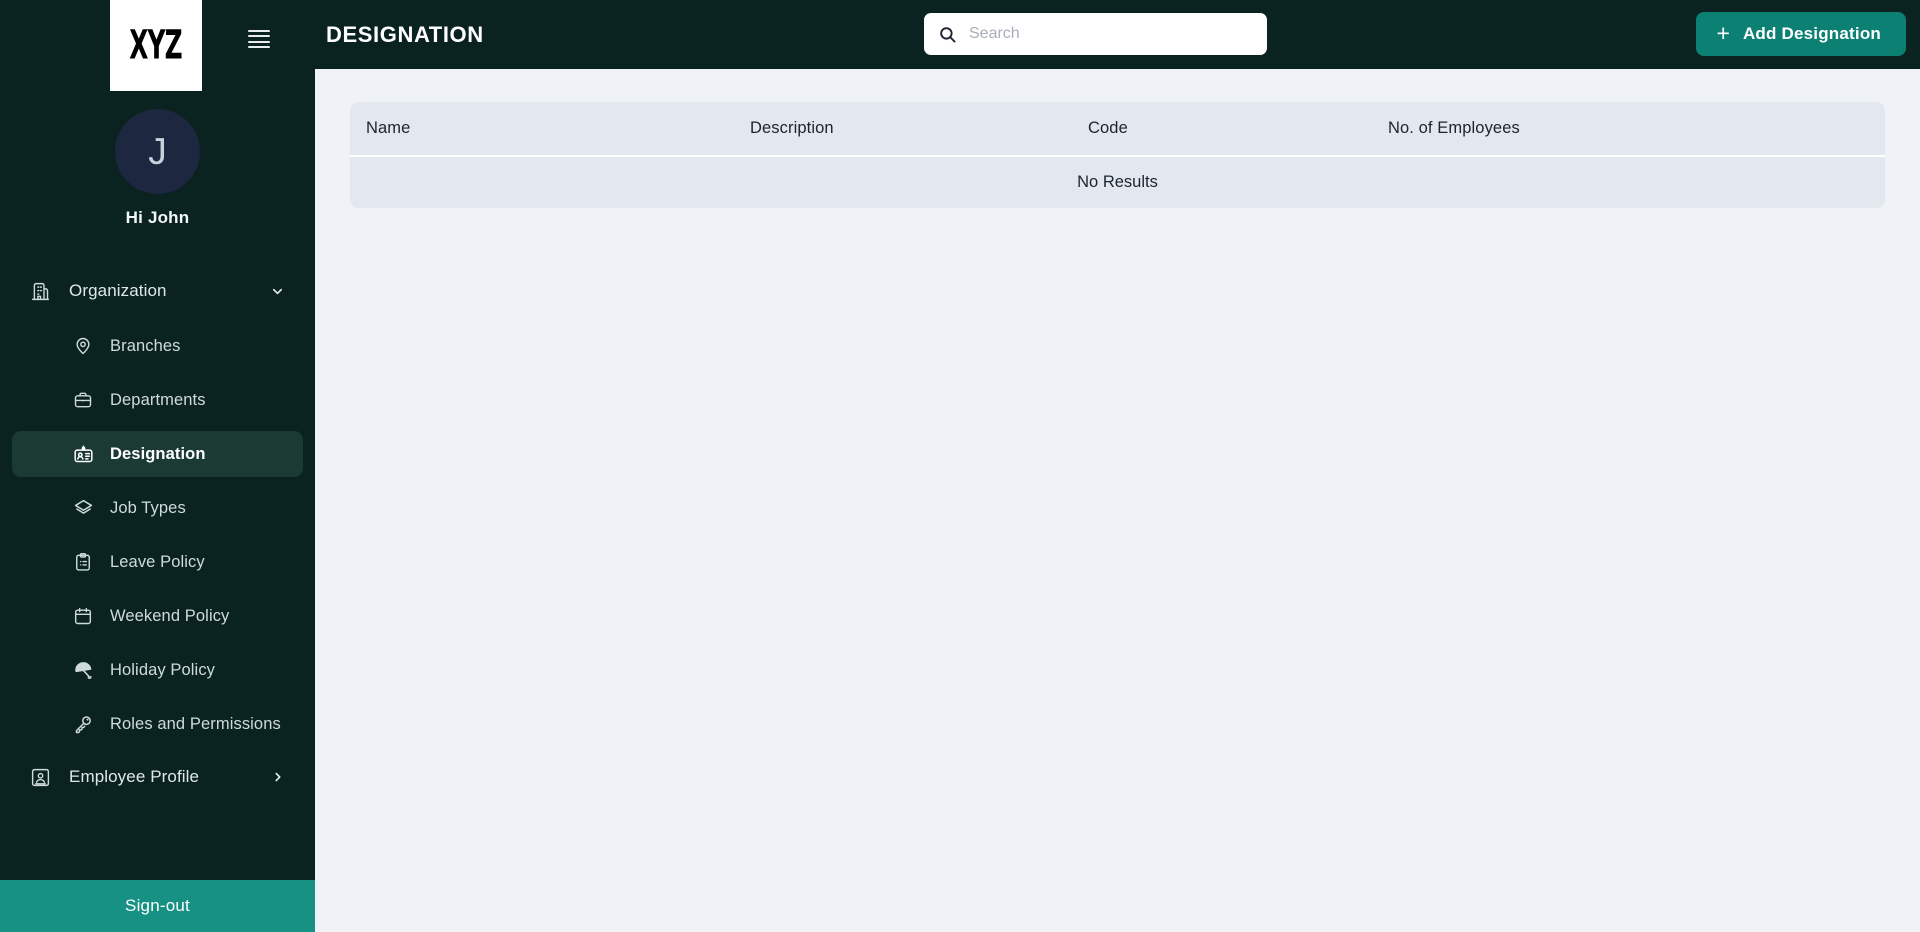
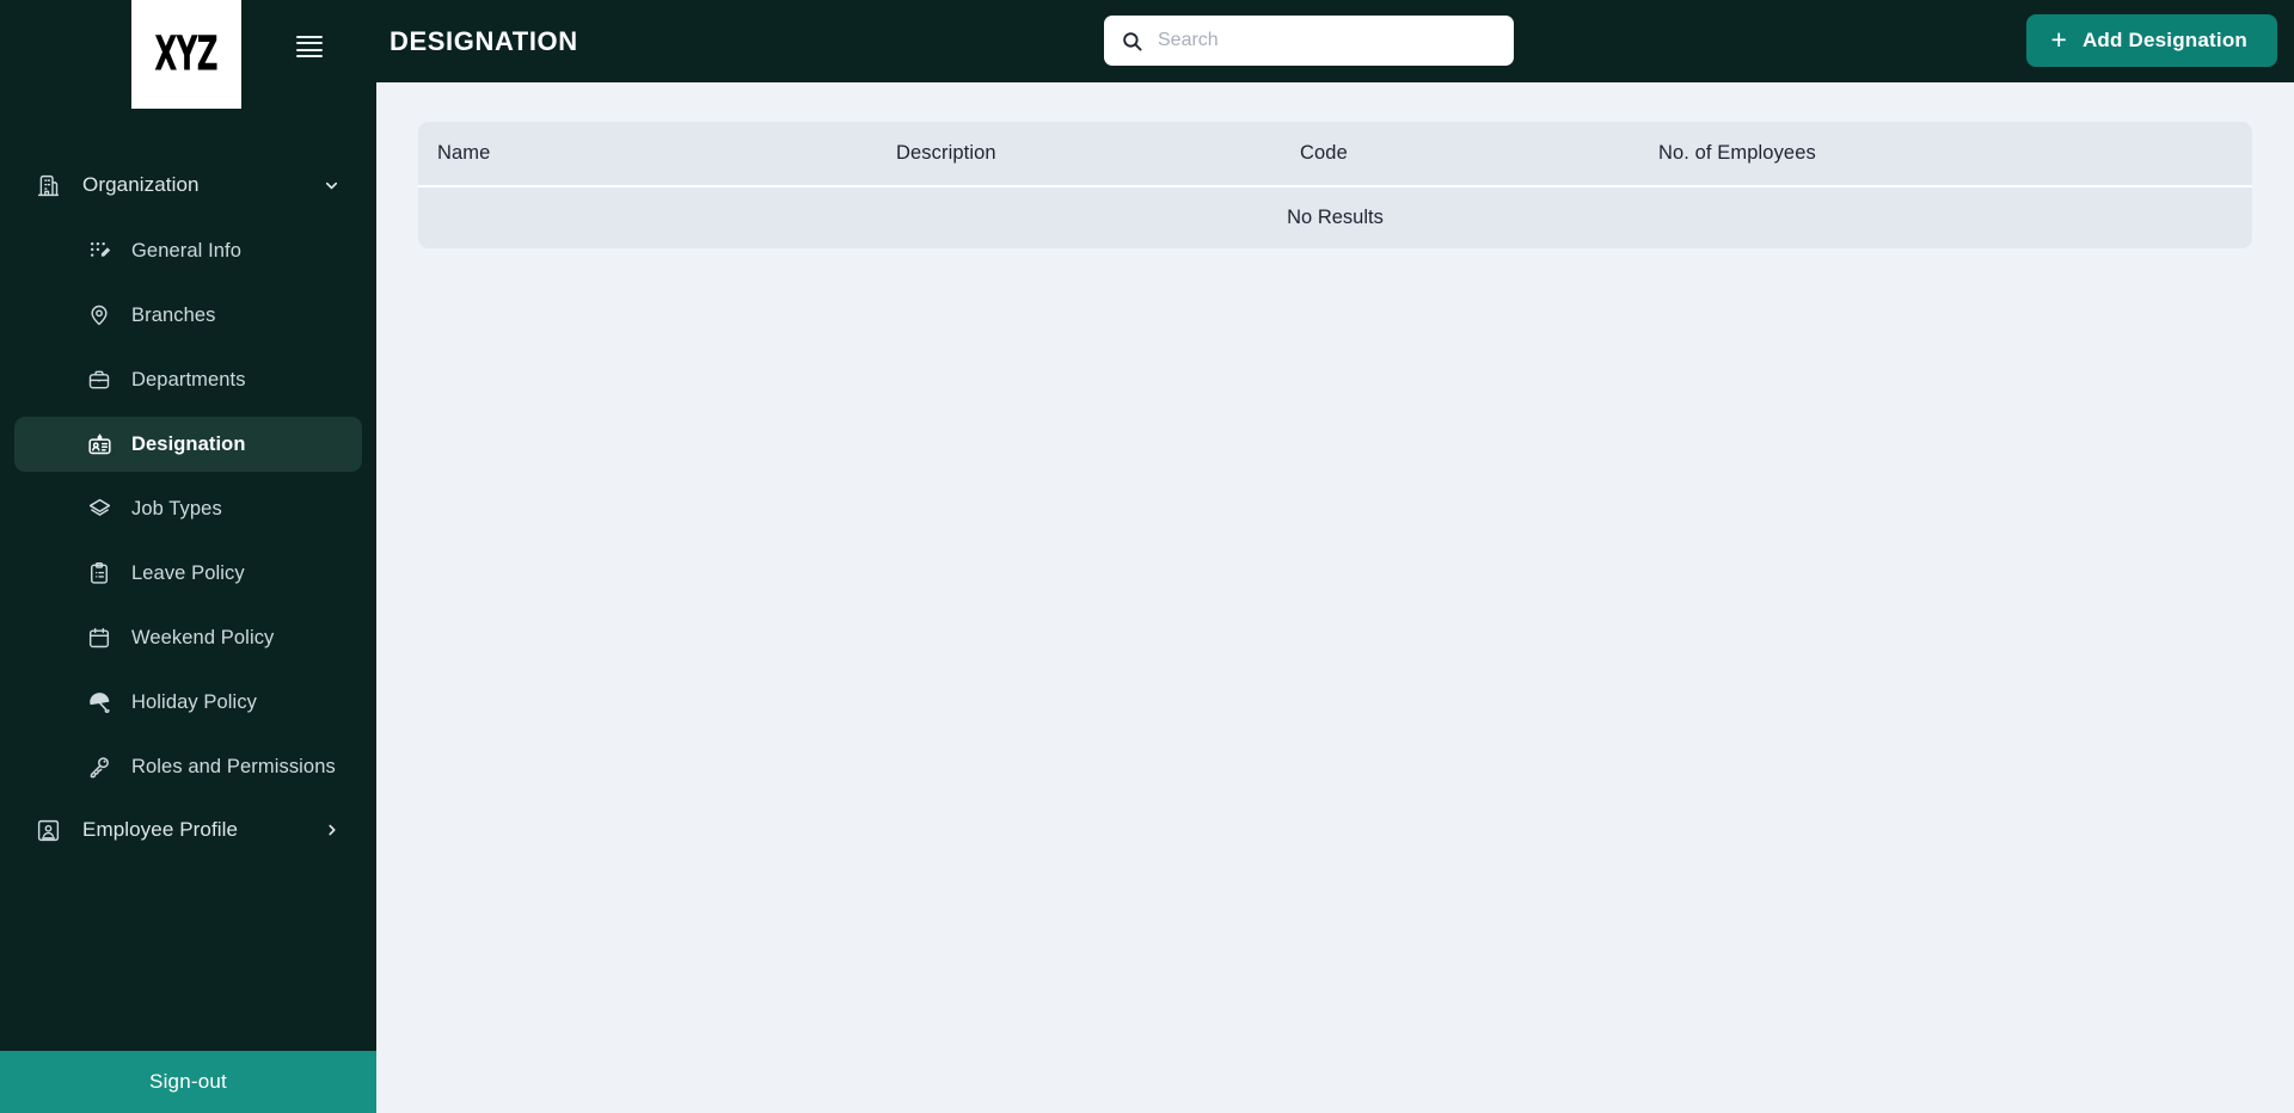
  XYZ
- J
- Hi John
  Organization
+ General Info
  Branches
  Departments
  Designation
  Job Types
  Leave Policy
  Weekend Policy
  Holiday Policy
  Roles and Permissions
  Employee Profile
  Sign-out
  DESIGNATION
  Search
  +
  Add Designation
  Name
  Description
  Code
  No. of Employees
  No Results
